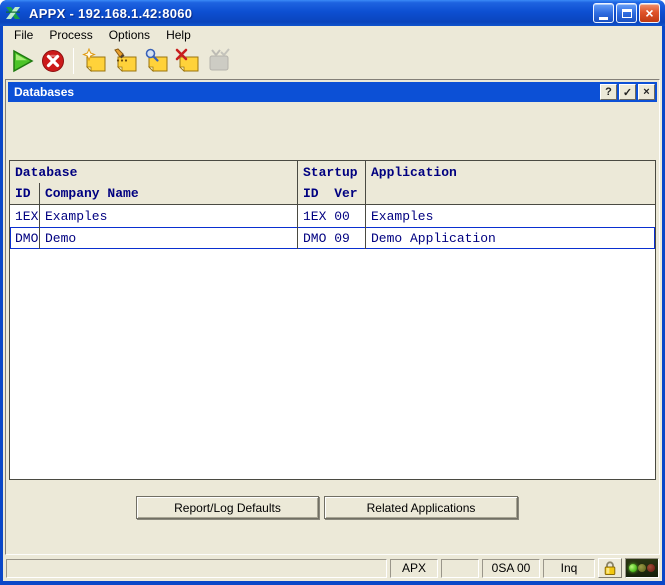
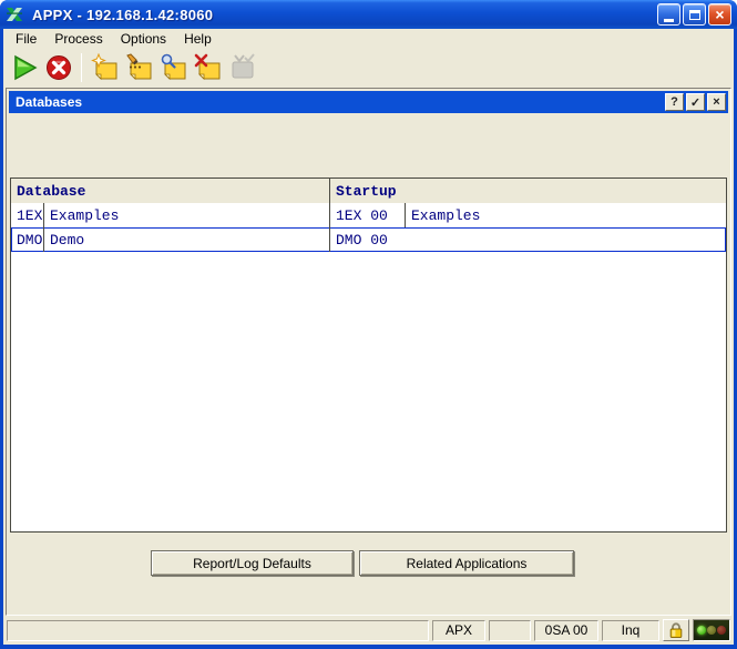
  APPX - 192.168.1.42:8060
  ×
  File
  Process
  Options
  Help
  Databases
  ?
  ✓
  ×
  Database
  Startup
- Application
- ID
- Company Name
- ID Ver
  1EX
  Examples
  1EX 00
  Examples
  DMO
  Demo
- DMO 09
+ DMO 00
- Demo Application
  Report/Log Defaults
  Related Applications
  APX
  0SA 00
  Inq
